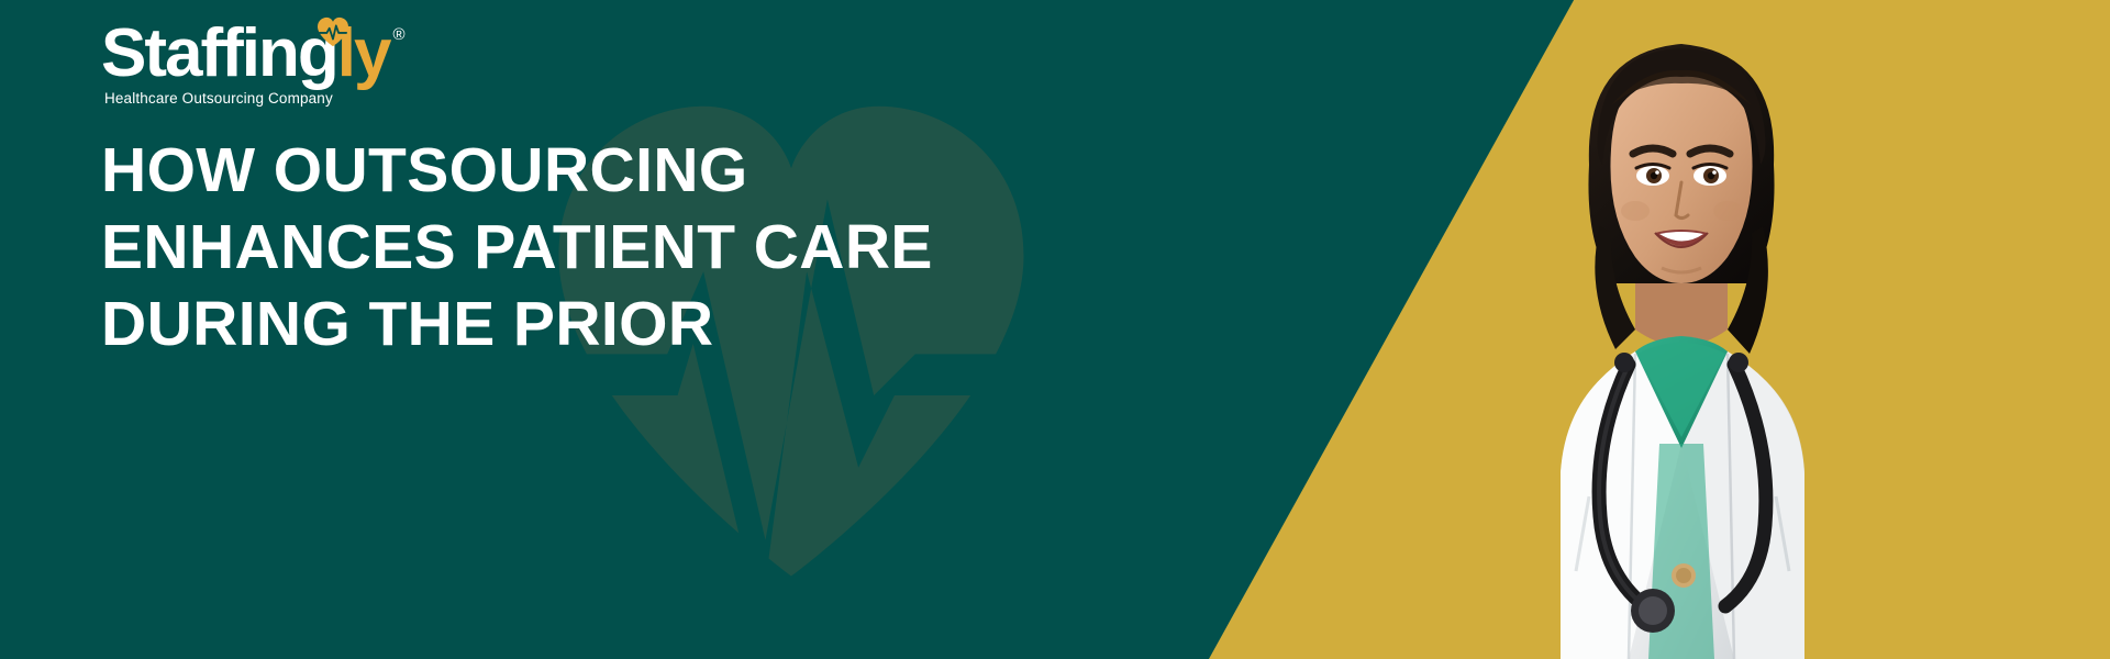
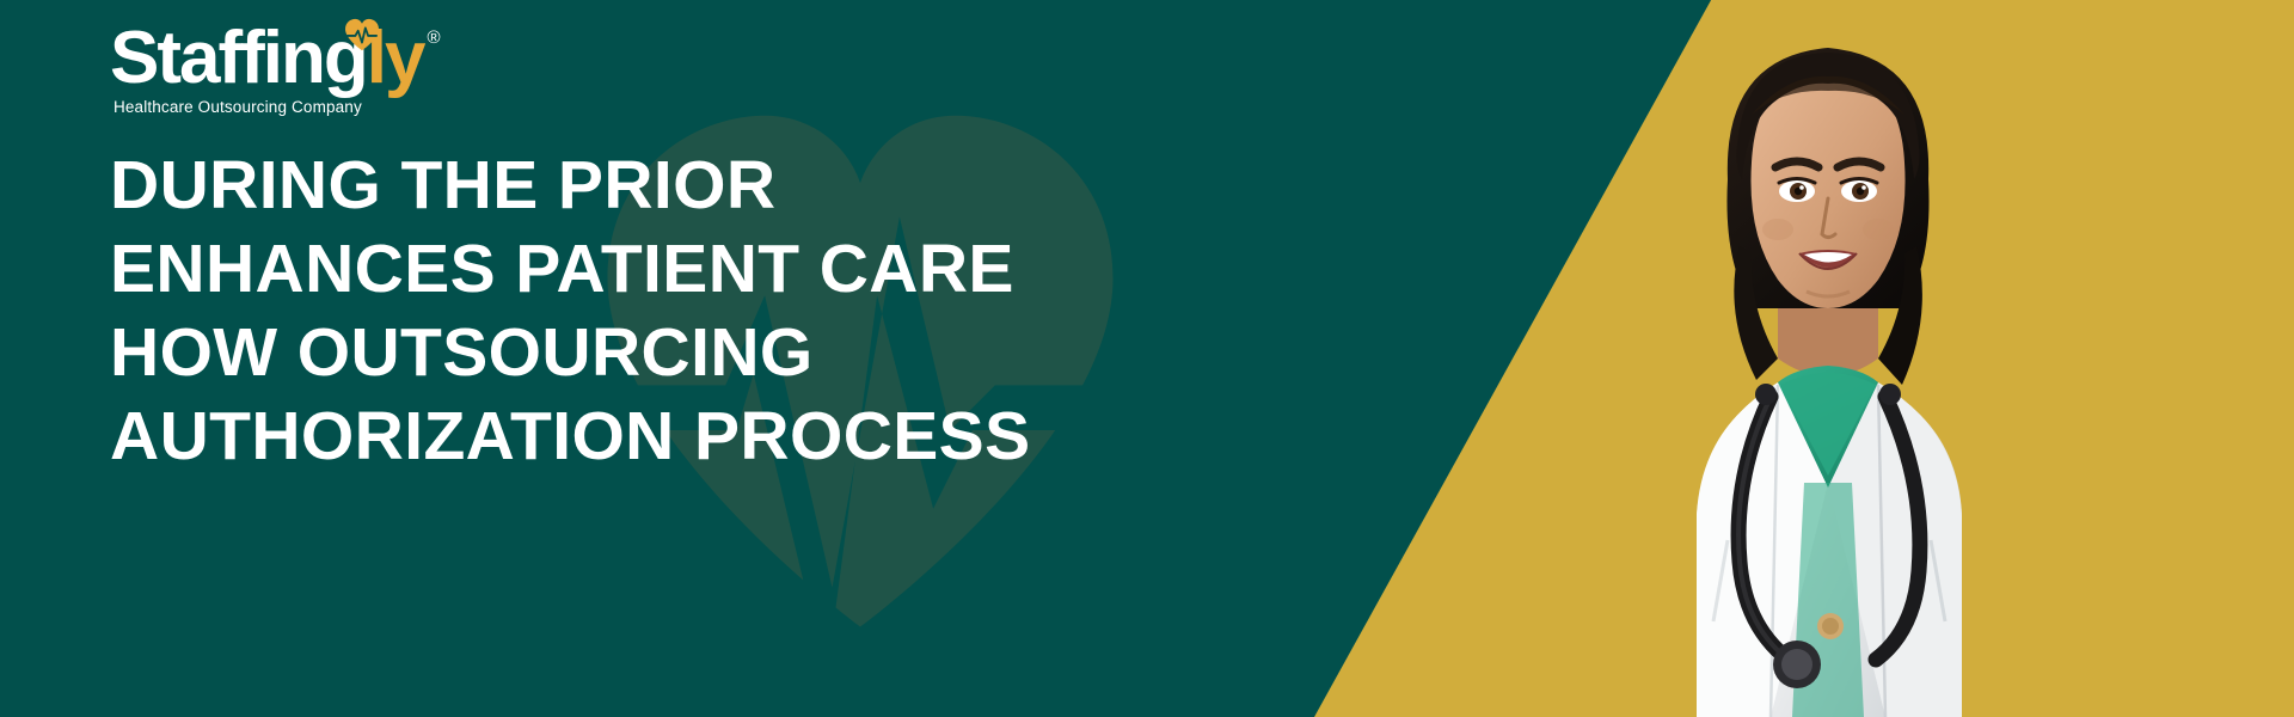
  Staffing
  ly
  ®
  Healthcare Outsourcing Company
- HOW OUTSOURCING
+ DURING THE PRIOR
  ENHANCES PATIENT CARE
- DURING THE PRIOR
+ HOW OUTSOURCING
+ AUTHORIZATION PROCESS
